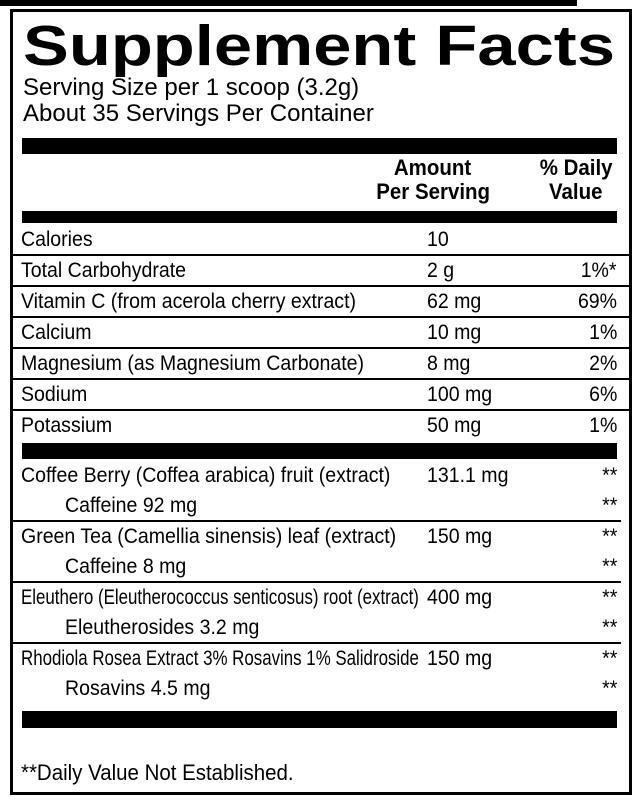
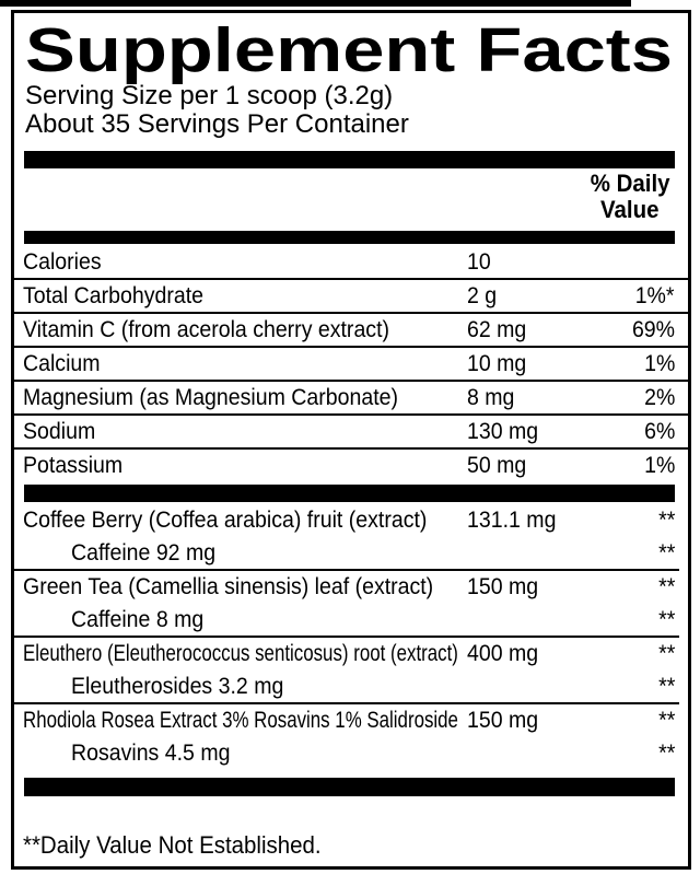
  Supplement Facts
  Serving Size per 1 scoop (3.2g)
  About 35 Servings Per Container
- Amount
- Per Serving
  % Daily
  Value
  Calories
  10
  Total Carbohydrate
  2 g
  1%*
  Vitamin C (from acerola cherry extract)
  62 mg
  69%
  Calcium
  10 mg
  1%
  Magnesium (as Magnesium Carbonate)
  8 mg
  2%
  Sodium
- 100 mg
+ 130 mg
  6%
  Potassium
  50 mg
  1%
  Coffee Berry (Coffea arabica) fruit (extract)
  131.1 mg
  **
  Caffeine 92 mg
  **
  Green Tea (Camellia sinensis) leaf (extract)
  150 mg
  **
  Caffeine 8 mg
  **
  Eleuthero (Eleutherococcus senticosus) root (extract)
  400 mg
  **
  Eleutherosides 3.2 mg
  **
  Rhodiola Rosea Extract 3% Rosavins 1% Salidroside
  150 mg
  **
  Rosavins 4.5 mg
  **
  **Daily Value Not Established.
